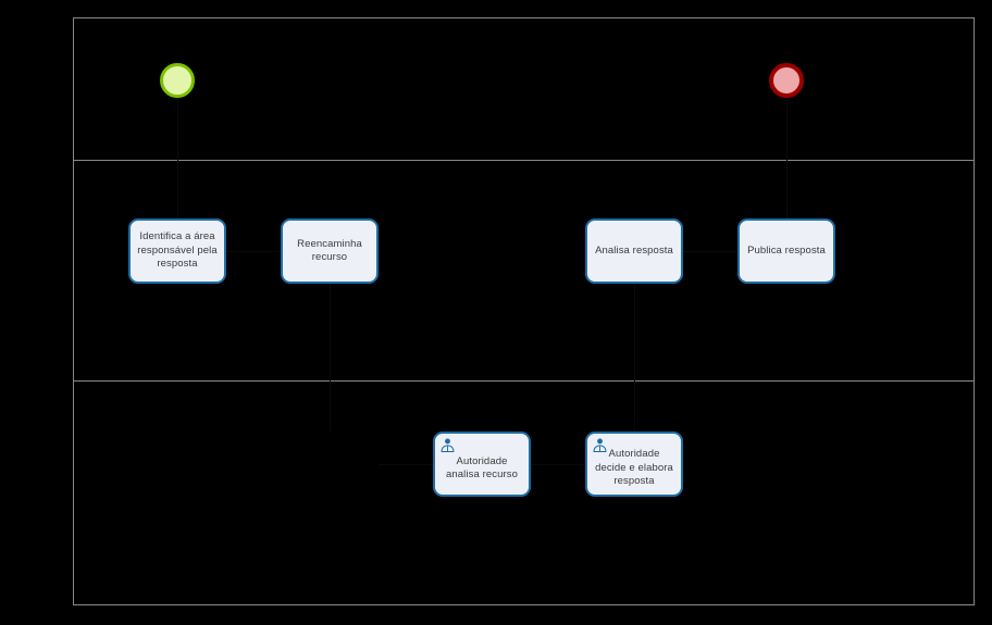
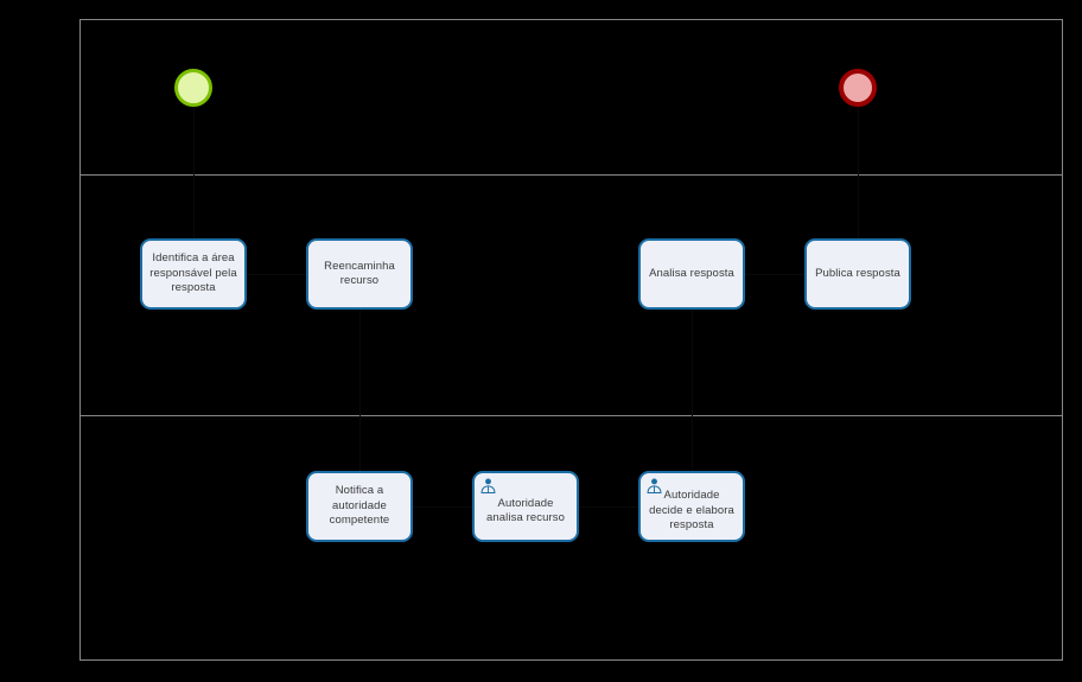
  Identifica a área
  responsável pela
  resposta
  Reencaminha
  recurso
  Analisa resposta
  Publica resposta
+ Notifica a
+ autoridade
+ competente
  Autoridade
  analisa recurso
  Autoridade
  decide e elabora
  resposta
